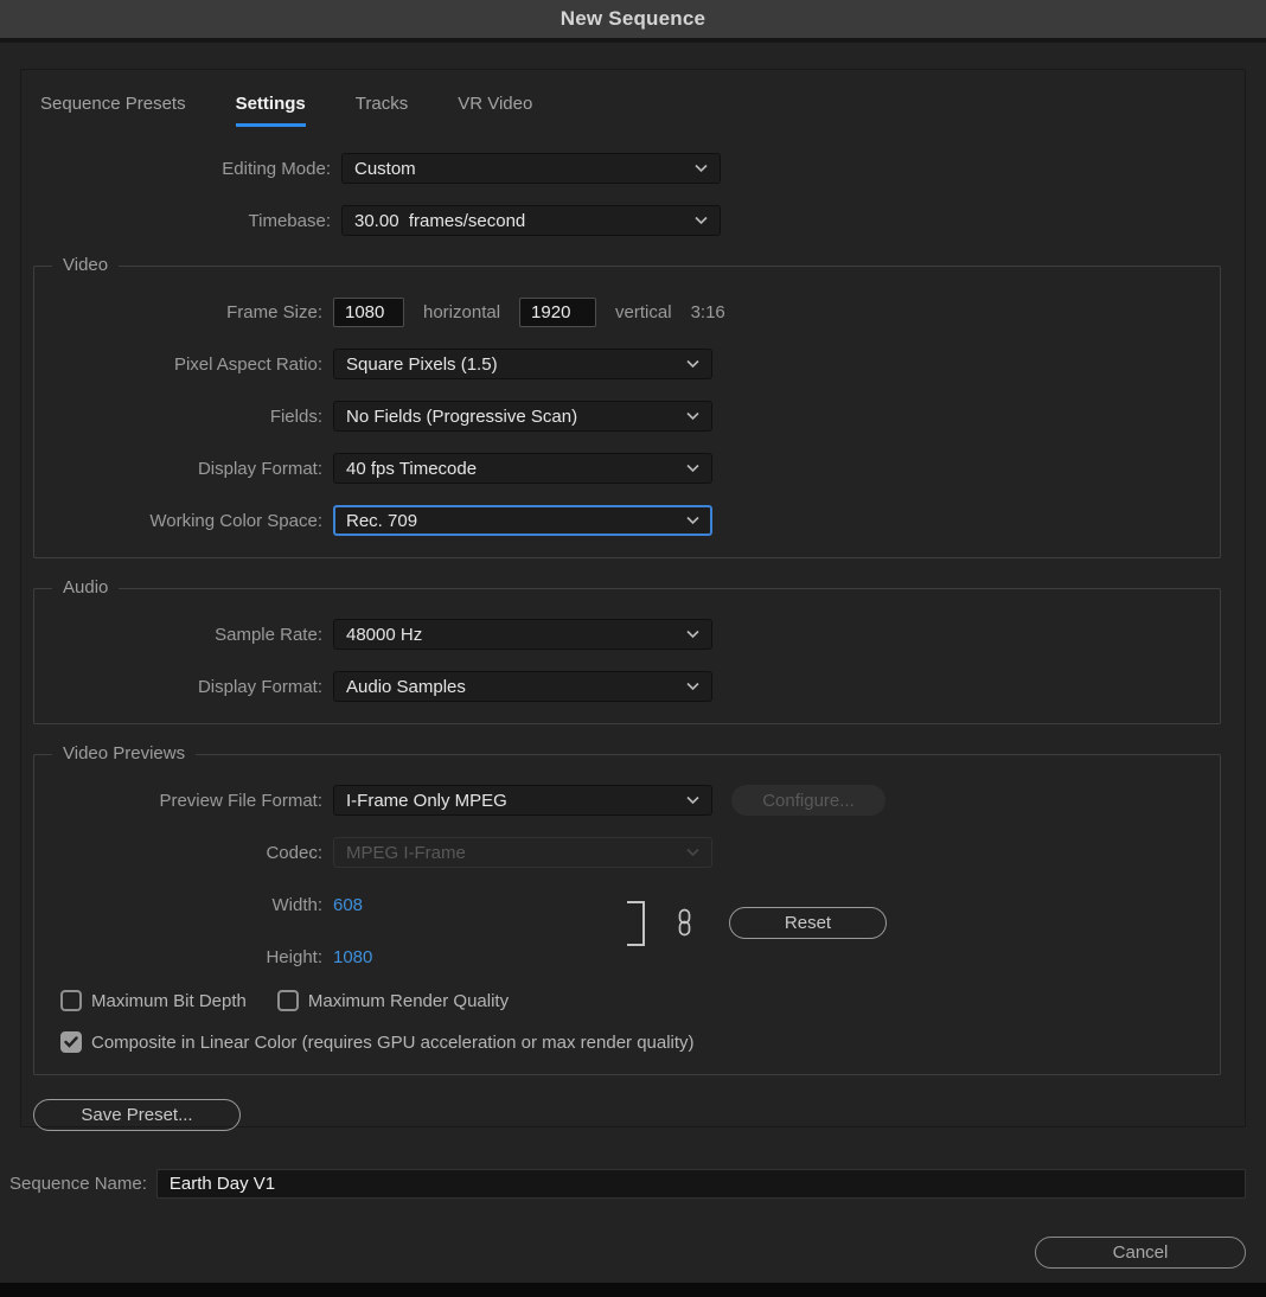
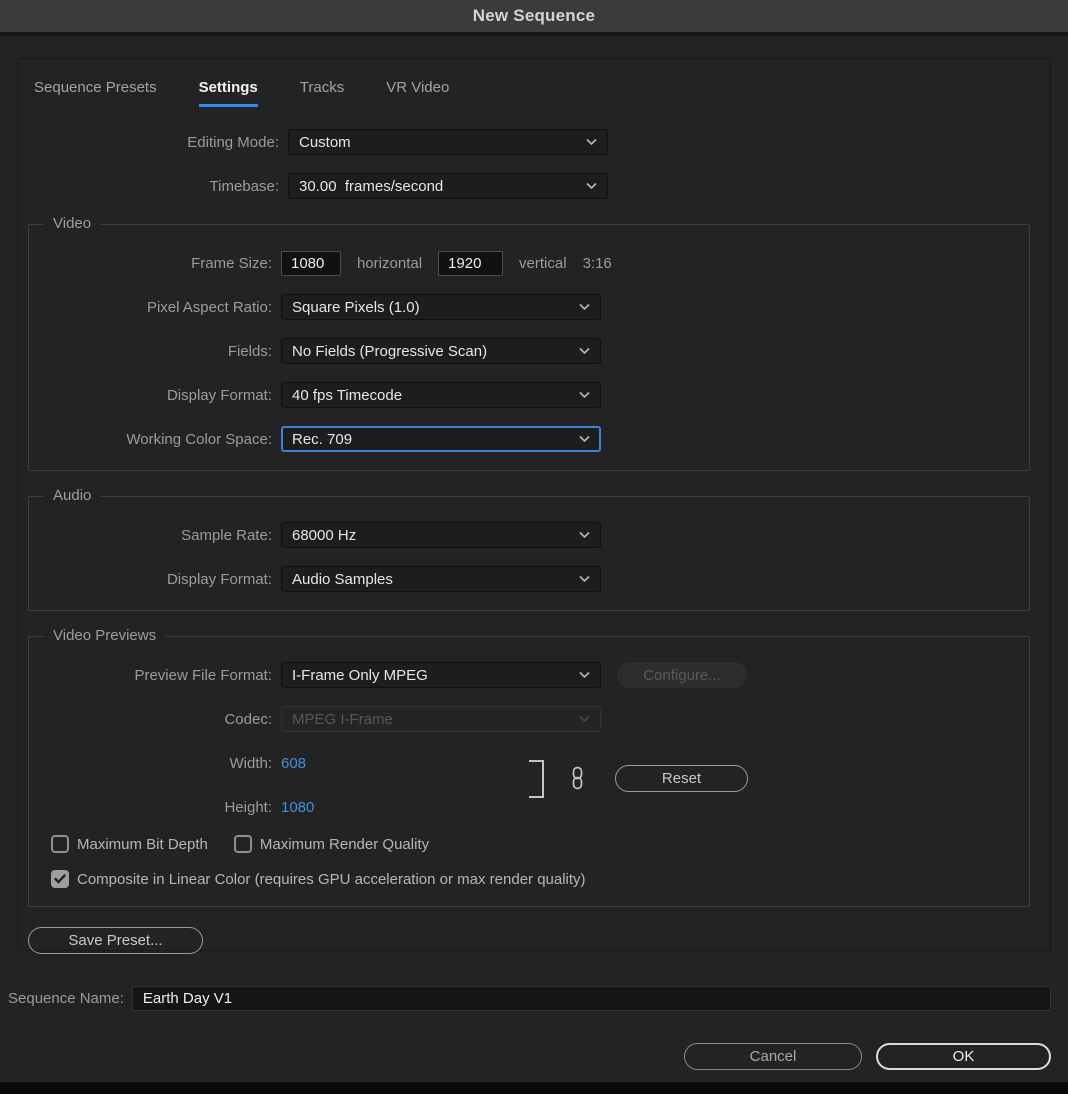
  New Sequence
  Sequence Presets
  Settings
  Tracks
  VR Video
  Editing Mode:
  Custom
  Timebase:
  30.00 frames/second
  Video
  Frame Size:
  1080
  horizontal
  1920
  vertical
  3:16
  Pixel Aspect Ratio:
- Square Pixels (1.5)
+ Square Pixels (1.0)
  Fields:
  No Fields (Progressive Scan)
  Display Format:
  40 fps Timecode
  Working Color Space:
  Rec. 709
  Audio
  Sample Rate:
- 48000 Hz
+ 68000 Hz
  Display Format:
  Audio Samples
  Video Previews
  Preview File Format:
  I-Frame Only MPEG
  Configure...
  Codec:
  MPEG I-Frame
  Width:
  608
  Height:
  1080
  Reset
  Maximum Bit Depth
  Maximum Render Quality
  Composite in Linear Color (requires GPU acceleration or max render quality)
  Save Preset...
  Sequence Name:
  Earth Day V1
  Cancel
+ OK
